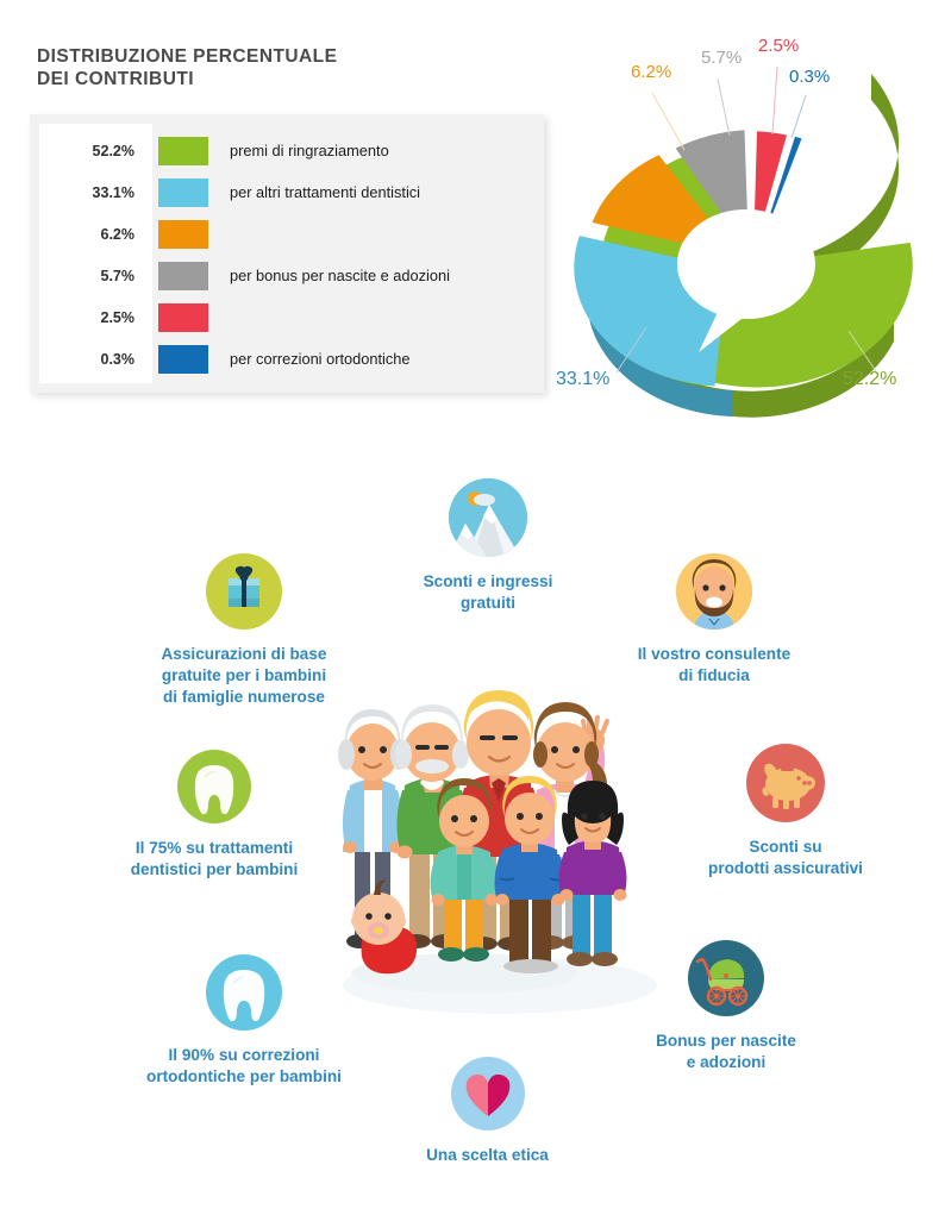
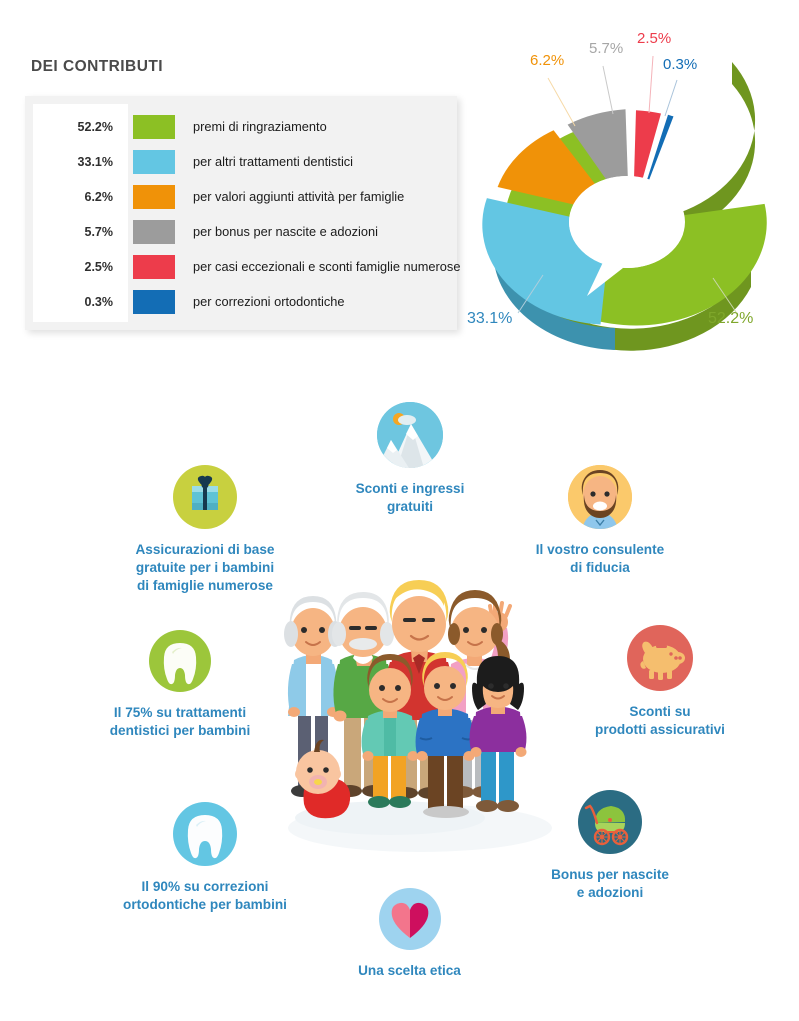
- DISTRIBUZIONE PERCENTUALE
  DEI CONTRIBUTI
  52.2%
  premi di ringraziamento
  33.1%
  per altri trattamenti dentistici
  6.2%
+ per valori aggiunti attività per famiglie
  5.7%
  per bonus per nascite e adozioni
  2.5%
+ per casi eccezionali e sconti famiglie numerose
  0.3%
  per correzioni ortodontiche
  6.2%
  5.7%
  2.5%
  0.3%
  33.1%
  52.2%
  Assicurazioni di base
  gratuite per i bambini
  di famiglie numerose
  Sconti e ingressi
  gratuiti
  Il vostro consulente
  di fiducia
  Il 75% su trattamenti
  dentistici per bambini
  Sconti su
  prodotti assicurativi
  Il 90% su correzioni
  ortodontiche per bambini
  Bonus per nascite
  e adozioni
  Una scelta etica
